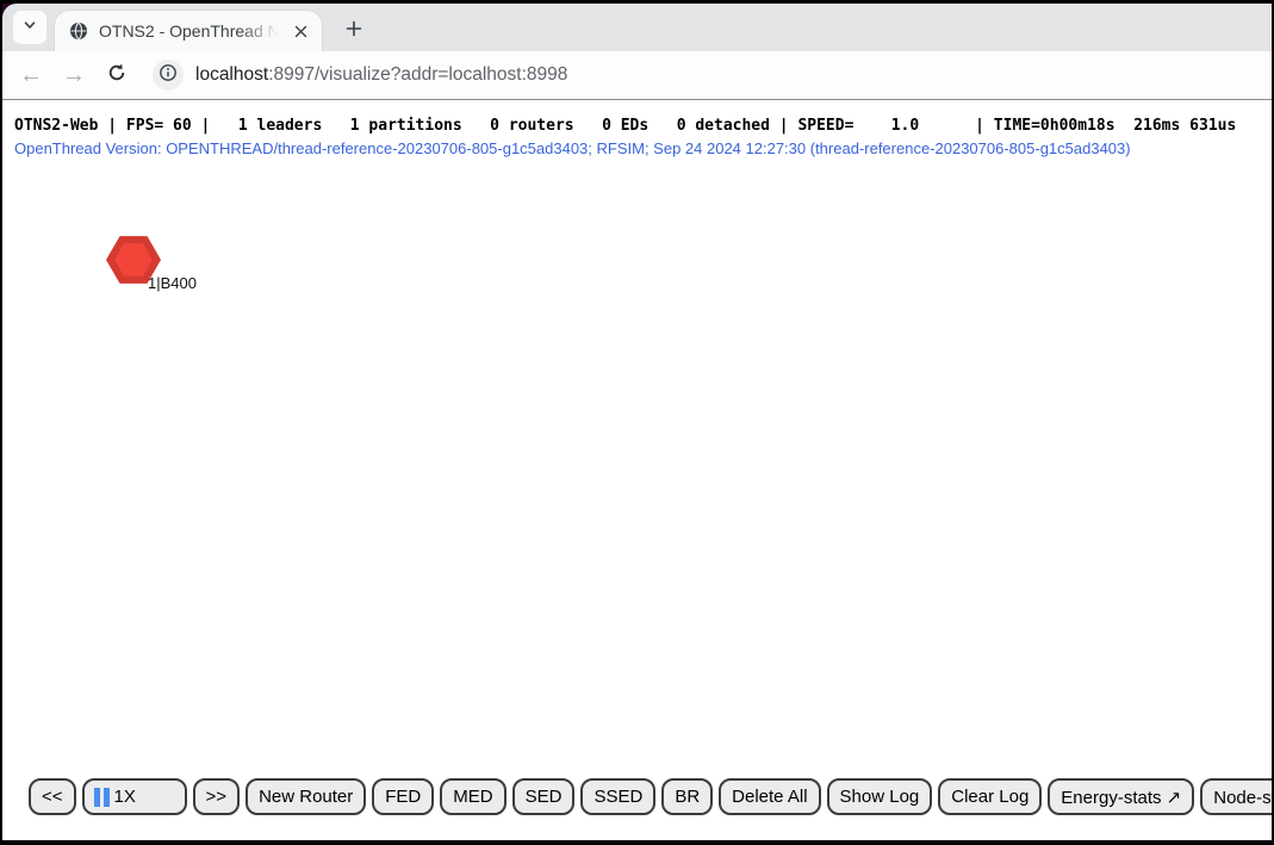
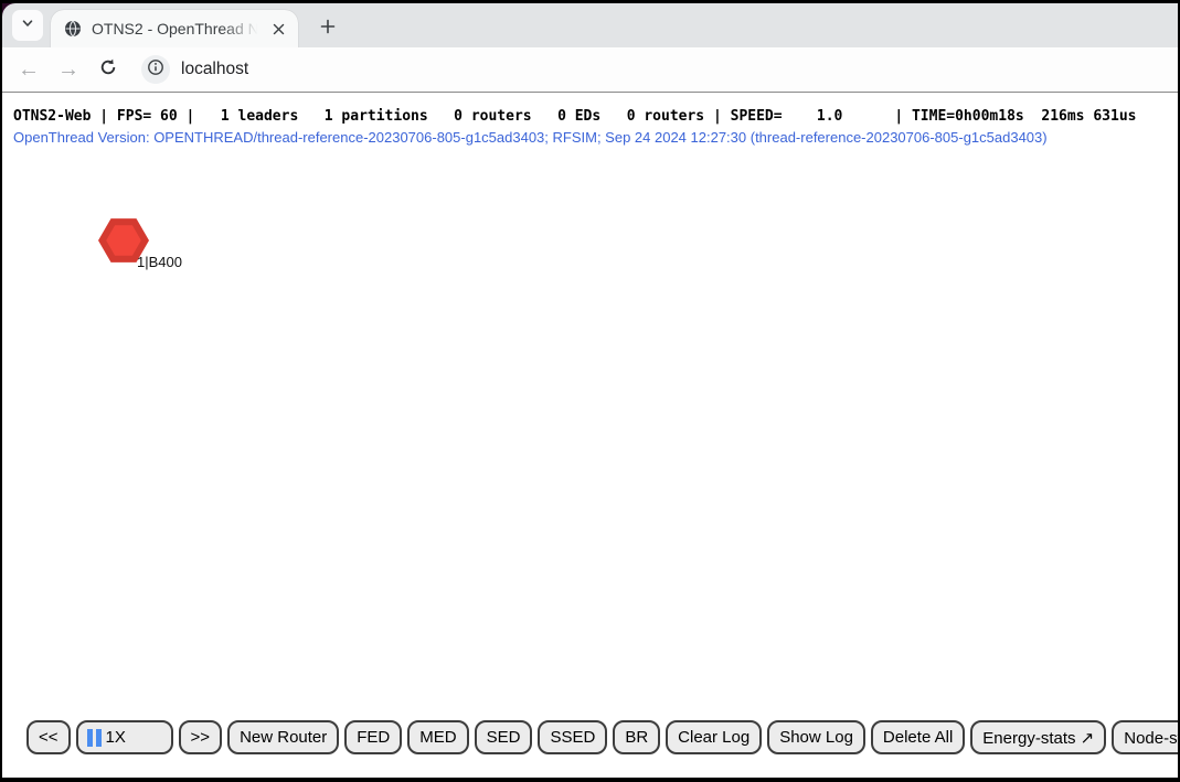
  OTNS2 - OpenThread N
  ←
  →
  localhost
- :8997/visualize?addr=localhost:8998
- OTNS2-Web | FPS= 60 | 1 leaders 1 partitions 0 routers 0 EDs 0 detached | SPEED= 1.0 | TIME=0h00m18s 216ms 631us
+ OTNS2-Web | FPS= 60 | 1 leaders 1 partitions 0 routers 0 EDs 0 routers | SPEED= 1.0 | TIME=0h00m18s 216ms 631us
  OpenThread Version: OPENTHREAD/thread-reference-20230706-805-g1c5ad3403; RFSIM; Sep 24 2024 12:27:30 (thread-reference-20230706-805-g1c5ad3403)
  1|B400
  <<
  1X
  >>
  New Router
  FED
  MED
  SED
  SSED
  BR
- Delete All
+ Clear Log
  Show Log
- Clear Log
+ Delete All
  Energy-stats ↗
